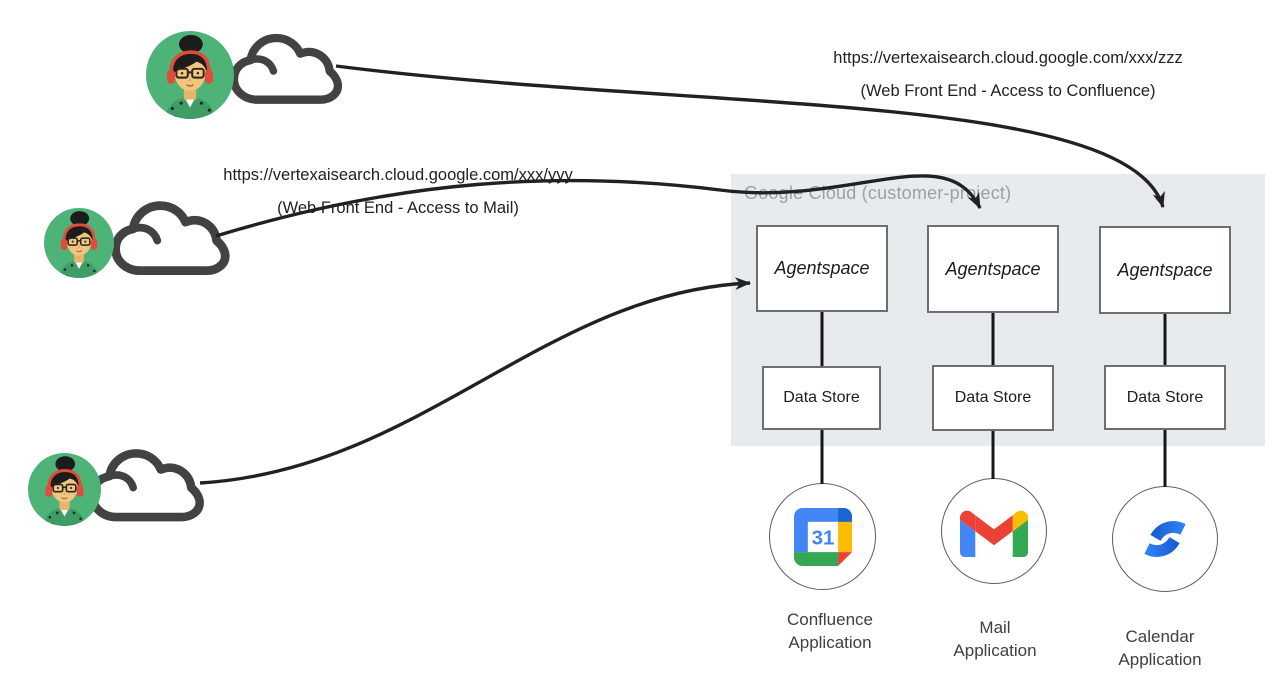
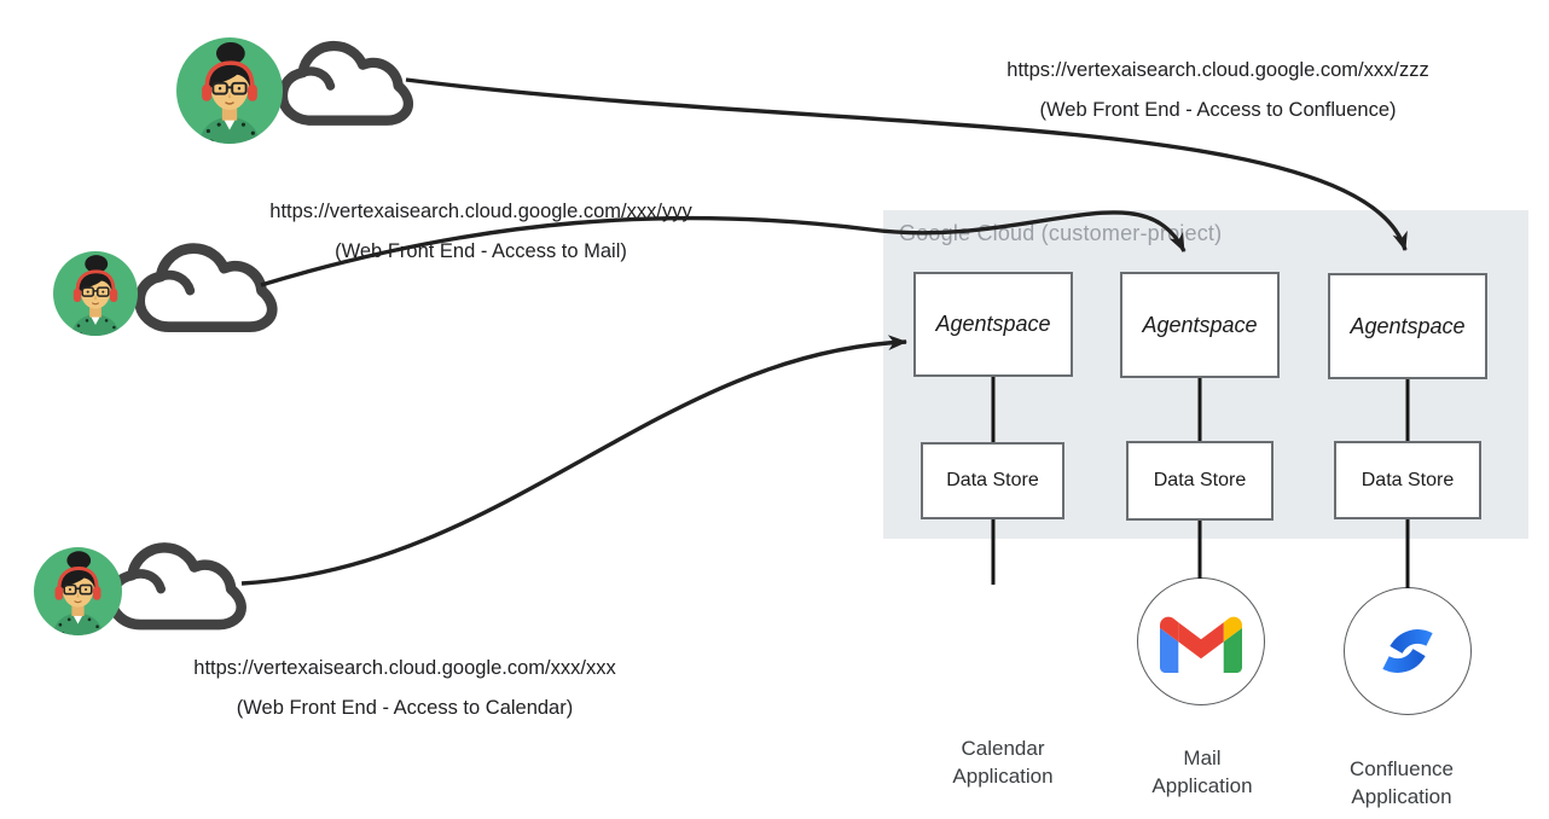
  Cloud (customer-prject)
  https://vertexaisearch.cloud.google.com/xxx/zzz
  (Web Front End - Access to Confluence)
  https://vertexaisearch.cloud.google.com/xxx/yyy
  (Webront End - Access to Mail)
+ https://vertexaisearch.cloud.google.com/xxx/xxx
+ (Web Front End - Access to Calendar)
  Agentspace
  Agentspace
  Agentspace
  Data Store
  Data Store
  Data Store
- 31
- Confluence Application
+ Calendar Application
  Mail Application
- Calendar Application
+ Confluence Application
